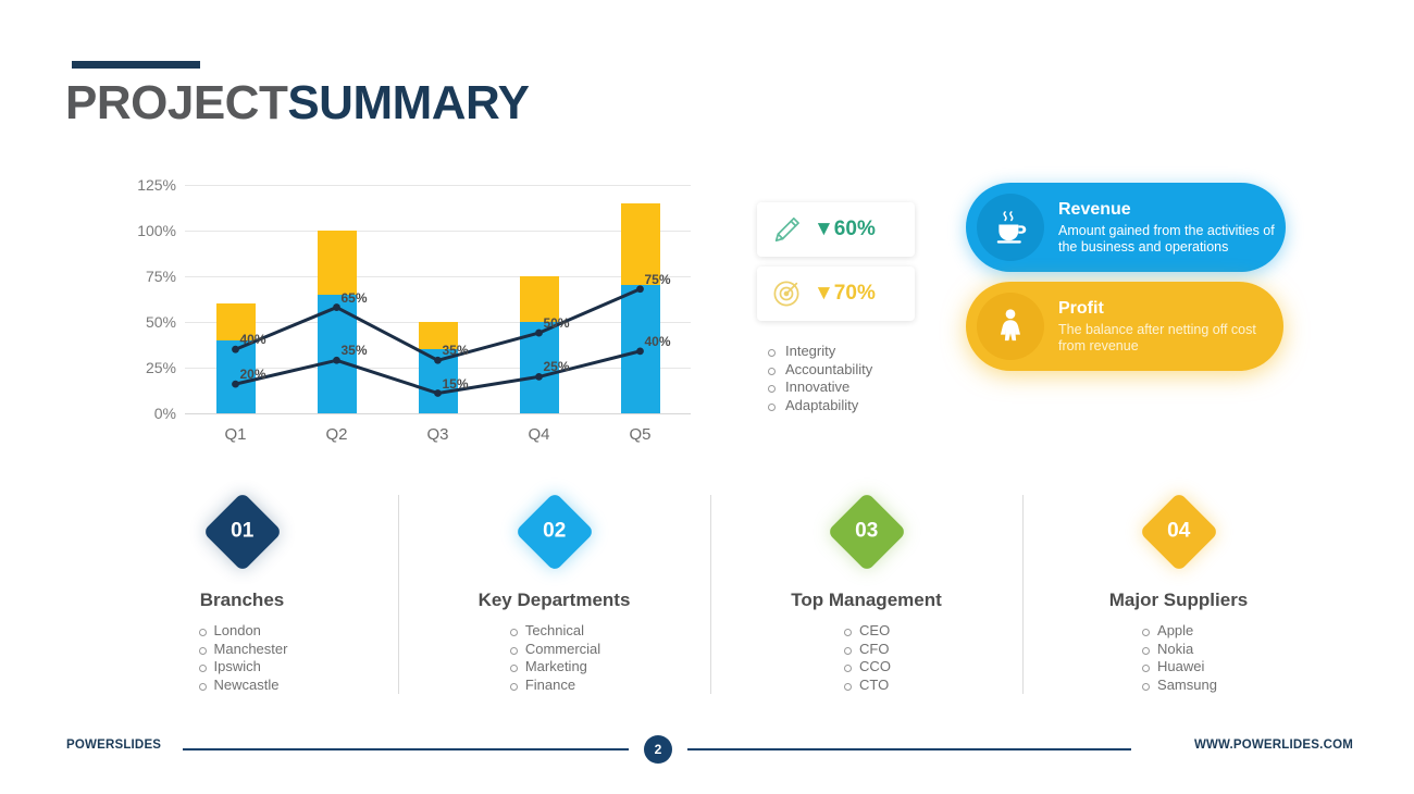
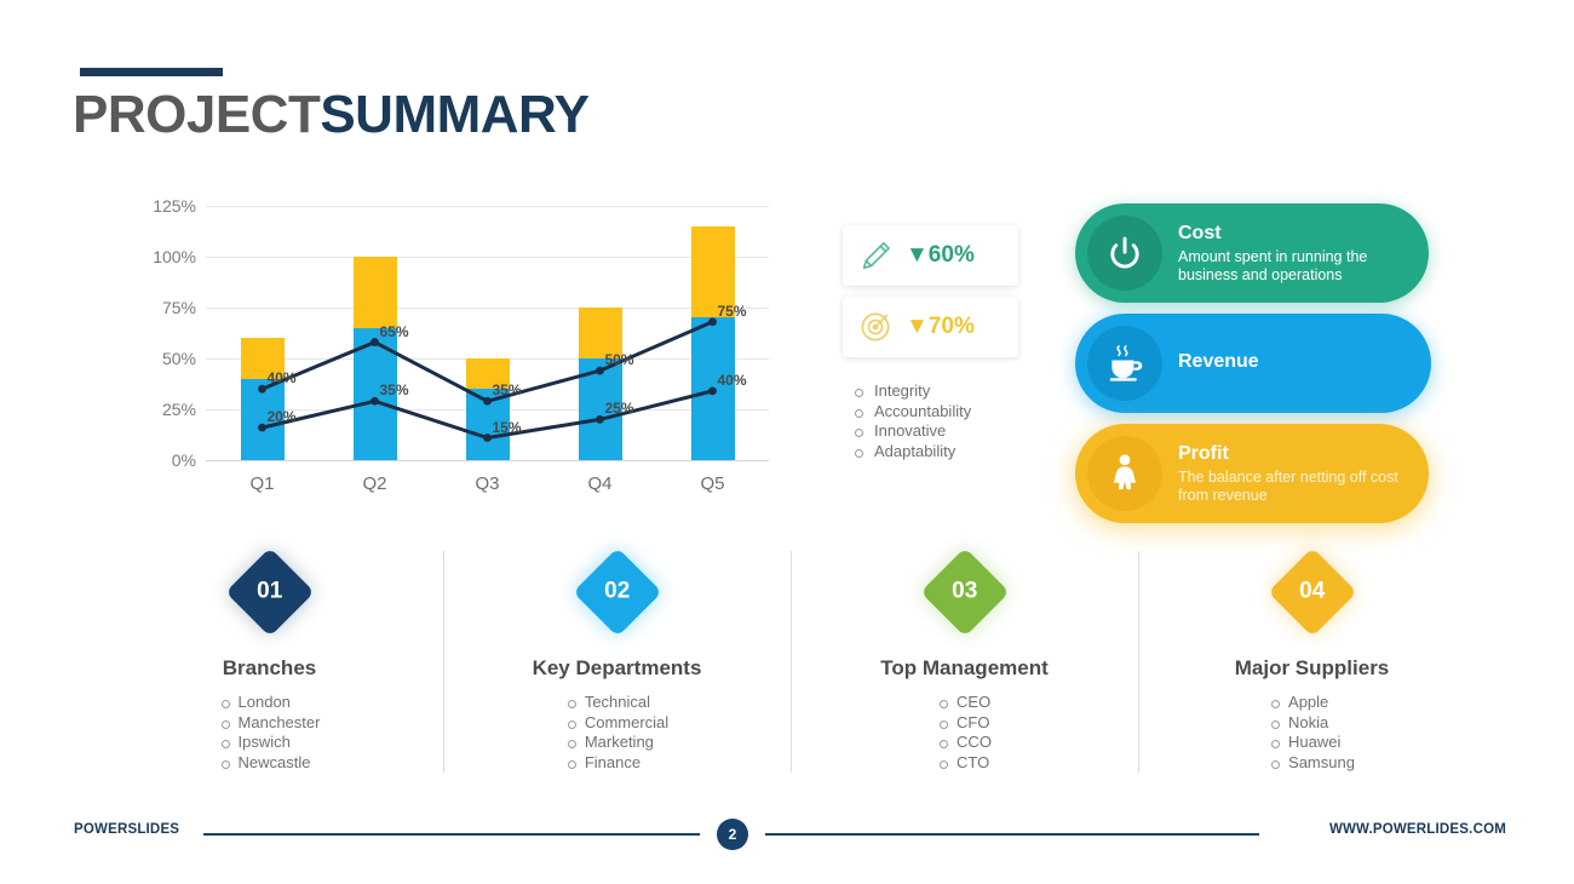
  PROJECTSUMMARY
  0%
  25%
  50%
  75%
  100%
  125%
  40%
  65%
  35%
  50%
  75%
  20%
  35%
  15%
  25%
  40%
  Q1
  Q2
  Q3
  Q4
  Q5
  ▼60%
  ▼70%
  Integrity
  Accountability
  Innovative
  Adaptability
+ Cost
+ Amount spent in running the business and operations
  Revenue
- Amount gained from the activities of the business and operations
  Profit
  The balance after netting off cost from revenue
  Branches
  London
  Manchester
  Ipswich
  Newcastle
  Key Departments
  Technical
  Commercial
  Marketing
  Finance
  Top Management
  CEO
  CFO
  CCO
  CTO
  Major Suppliers
  Apple
  Nokia
  Huawei
  Samsung
  POWERSLIDES
  2
  WWW.POWERLIDES.COM
